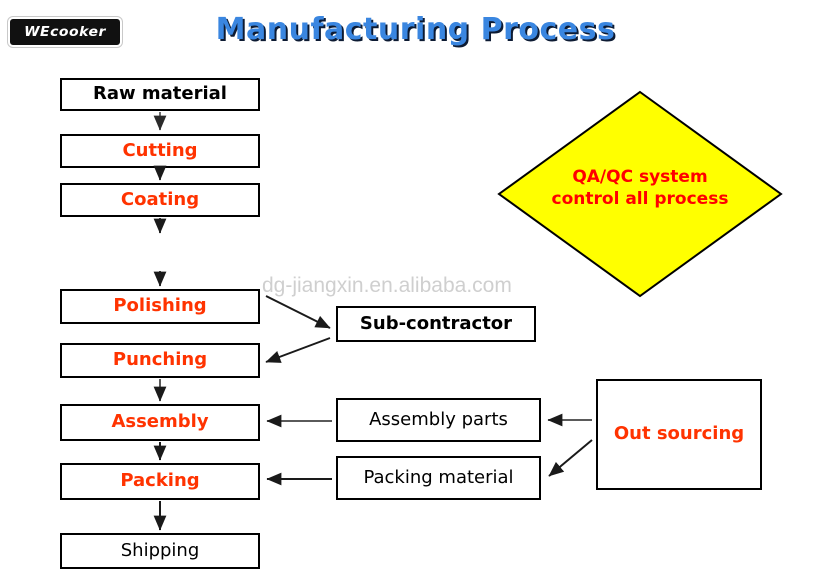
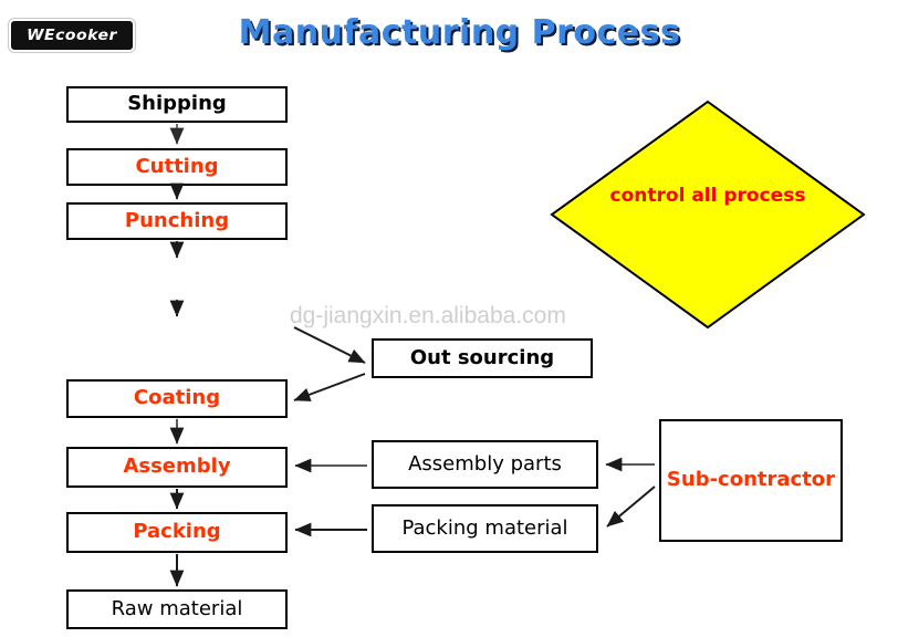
  WEcooker
  Manufacturing Process
  dg-jiangxin.en.alibaba.com
- Raw material
+ Shipping
  Cutting
- Coating
+ Punching
- Polishing
- Punching
+ Coating
  Assembly
  Packing
- Shipping
+ Raw material
- Sub-contractor
+ Out sourcing
  Assembly parts
  Packing material
- Out sourcing
+ Sub-contractor
- QA/QC system
  control all process
